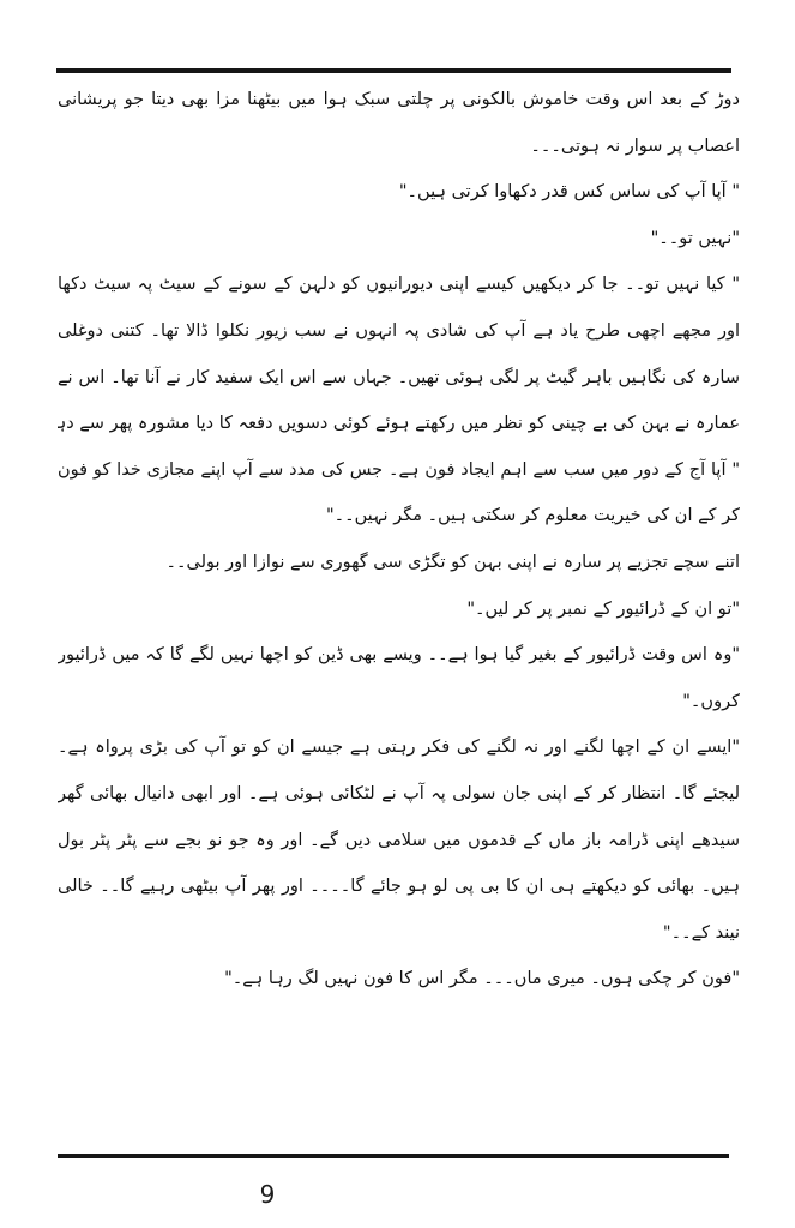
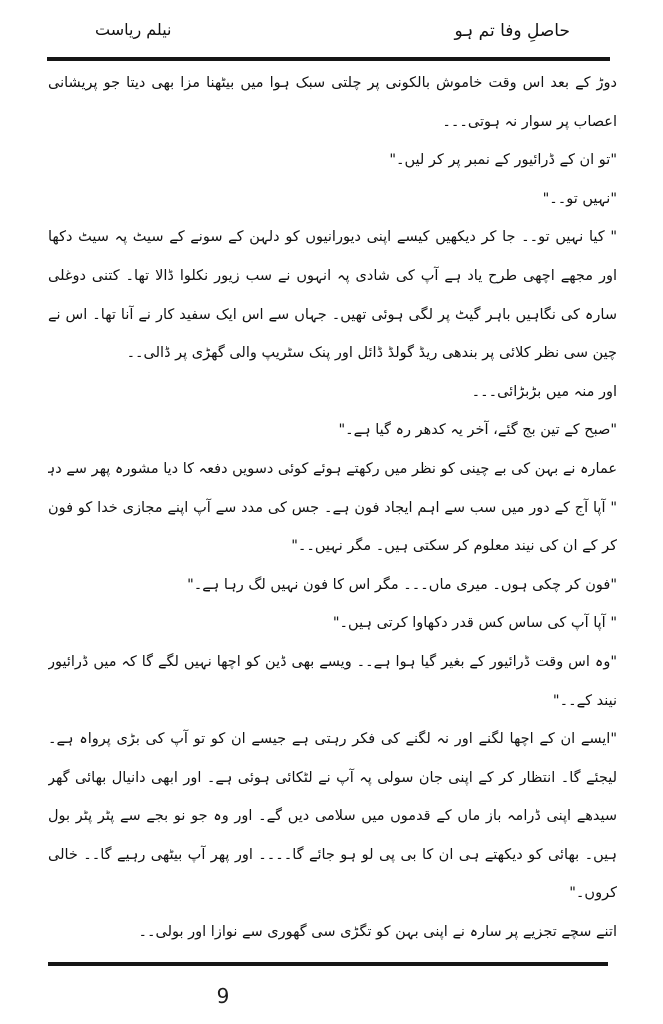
+ حاصلِ وفا تم ہو
+ نیلم ریاست
  دوڑ کے بعد اس وقت خاموش بالکونی پر چلتی سبک ہوا میں بیٹھنا مزا بھی دیتا جو پریشانی
  اعصاب پر سوار نہ ہوتی۔۔۔
- " آپا آپ کی ساس کس قدر دکھاوا کرتی ہیں۔"
+ "تو ان کے ڈرائیور کے نمبر پر کر لیں۔"
  "نہیں تو۔۔"
  " کیا نہیں تو۔۔ جا کر دیکھیں کیسے اپنی دیورانیوں کو دلہن کے سونے کے سیٹ پہ سیٹ دکھا
  اور مجھے اچھی طرح یاد ہے آپ کی شادی پہ انہوں نے سب زیور نکلوا ڈالا تھا۔ کتنی دوغلی
  سارہ کی نگاہیں باہر گیٹ پر لگی ہوئی تھیں۔ جہاں سے اس ایک سفید کار نے آنا تھا۔ اس نے
+ چین سی نظر کلائی پر بندھی ریڈ گولڈ ڈائل اور پنک سٹریپ والی گھڑی پر ڈالی۔۔
+ اور منہ میں بڑبڑائی۔۔۔
+ "صبح کے تین بج گئے، آخر یہ کدھر رہ گیا ہے۔"
  عمارہ نے بہن کی بے چینی کو نظر میں رکھتے ہوئے کوئی دسویں دفعہ کا دیا مشورہ پھر سے دہ
  " آپا آج کے دور میں سب سے اہم ایجاد فون ہے۔ جس کی مدد سے آپ اپنے مجازی خدا کو فون
- کر کے ان کی خیریت معلوم کر سکتی ہیں۔ مگر نہیں۔۔"
+ کر کے ان کی نیند معلوم کر سکتی ہیں۔ مگر نہیں۔۔"
- اتنے سچے تجزیے پر سارہ نے اپنی بہن کو تگڑی سی گھوری سے نوازا اور بولی۔۔
+ "فون کر چکی ہوں۔ میری ماں۔۔۔ مگر اس کا فون نہیں لگ رہا ہے۔"
- "تو ان کے ڈرائیور کے نمبر پر کر لیں۔"
+ " آپا آپ کی ساس کس قدر دکھاوا کرتی ہیں۔"
  "وہ اس وقت ڈرائیور کے بغیر گیا ہوا ہے۔۔ ویسے بھی ڈین کو اچھا نہیں لگے گا کہ میں ڈرائیور
- کروں۔"
+ نیند کے۔۔"
  "ایسے ان کے اچھا لگنے اور نہ لگنے کی فکر رہتی ہے جیسے ان کو تو آپ کی بڑی پرواہ ہے۔
  لیجئے گا۔ انتظار کر کے اپنی جان سولی پہ آپ نے لٹکائی ہوئی ہے۔ اور ابھی دانیال بھائی گھر
  سیدھے اپنی ڈرامہ باز ماں کے قدموں میں سلامی دیں گے۔ اور وہ جو نو بجے سے پٹر پٹر بول
  ہیں۔ بھائی کو دیکھتے ہی ان کا بی پی لو ہو جائے گا۔۔۔۔ اور پھر آپ بیٹھی رہیے گا۔۔ خالی
- نیند کے۔۔"
+ کروں۔"
- "فون کر چکی ہوں۔ میری ماں۔۔۔ مگر اس کا فون نہیں لگ رہا ہے۔"
+ اتنے سچے تجزیے پر سارہ نے اپنی بہن کو تگڑی سی گھوری سے نوازا اور بولی۔۔
  9
